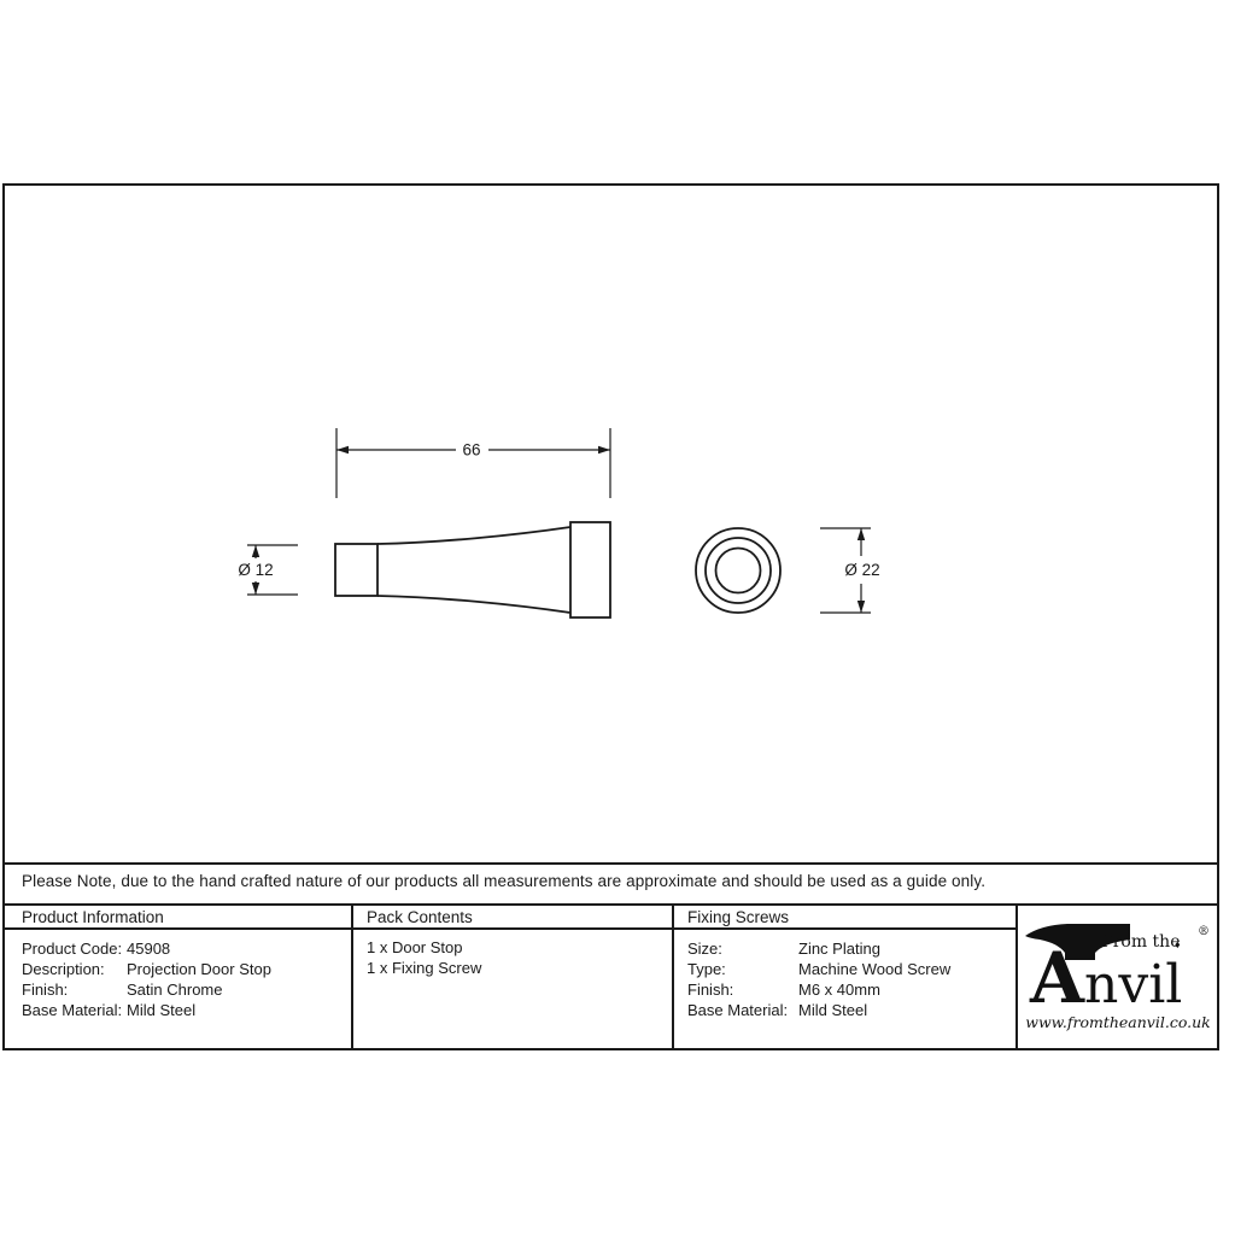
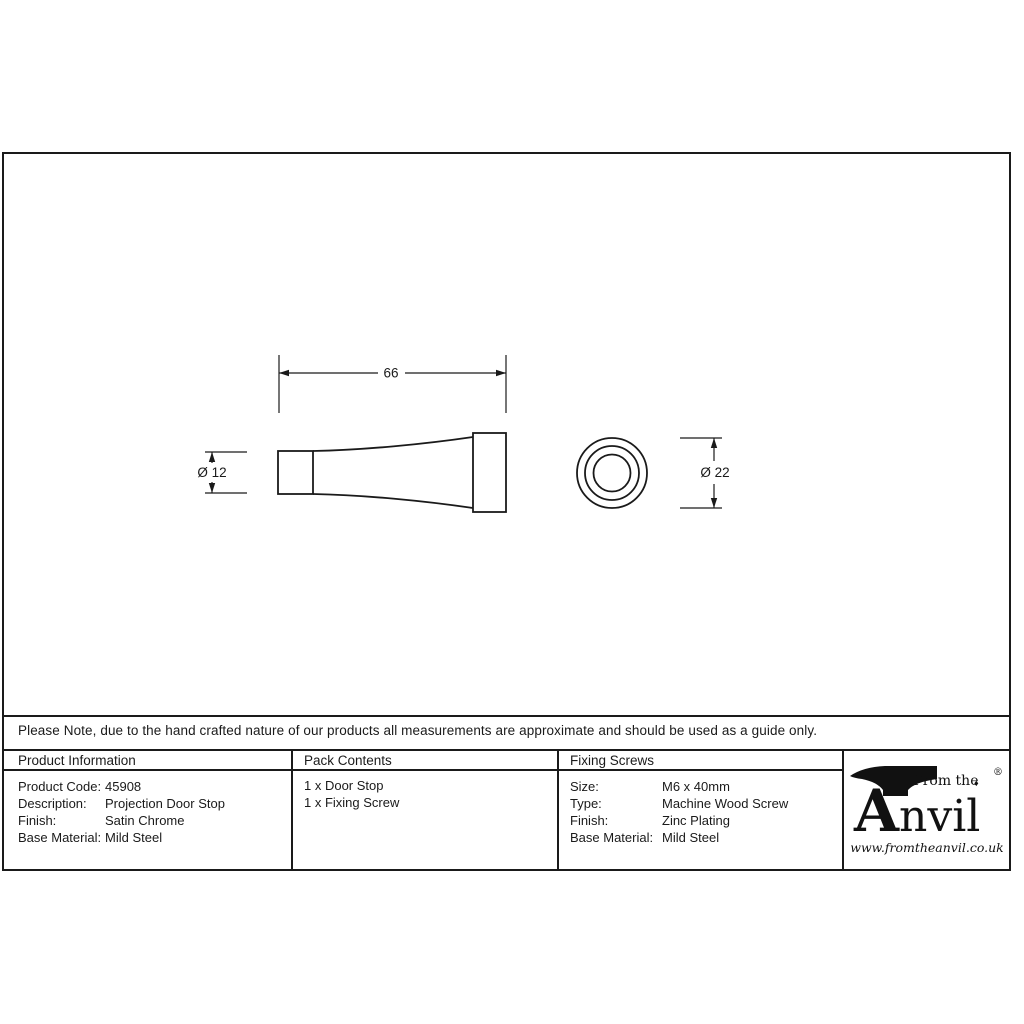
  66
  Ø 12
  Ø 22
  Please Note, due to the hand crafted nature of our products all measurements are approximate and should be used as a guide only.
  Product Information
  Pack Contents
  Fixing Screws
  Product Code:
  45908
  Description:
  Projection Door Stop
  Finish:
  Satin Chrome
  Base Material:
  Mild Steel
  1 x Door Stop
  1 x Fixing Screw
  Size:
- Zinc Plating
+ M6 x 40mm
  Type:
  Machine Wood Screw
  Finish:
- M6 x 40mm
+ Zinc Plating
  Base Material:
  Mild Steel
  A
  nvil
  From the
  ♦
  ®
  www.fromtheanvil.co.uk
